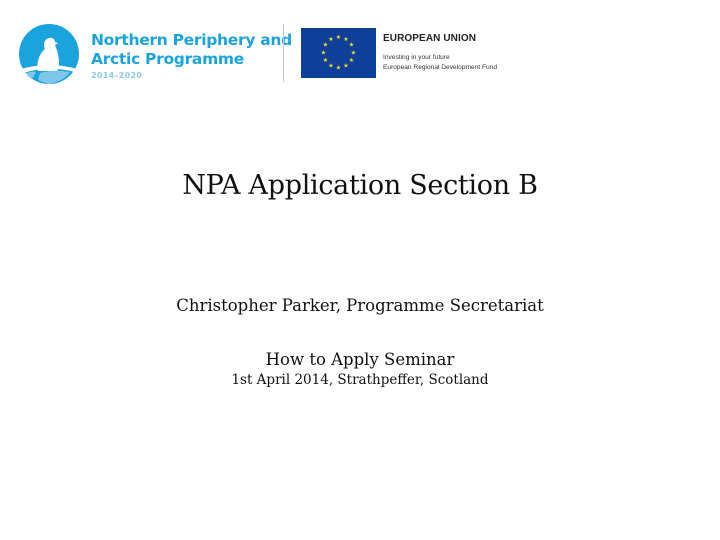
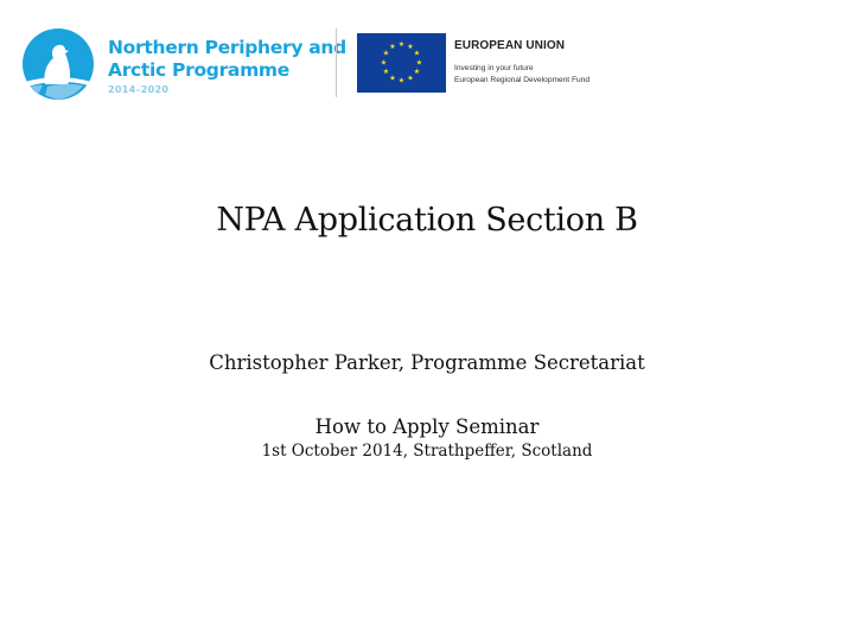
  Northern Periphery and
  Arctic Programme
  2014–2020
  EUROPEAN UNION
  NPA Application Section B
  Christopher Parker, Programme Secretariat
  How to Apply Seminar
- 1st April 2014, Strathpeffer, Scotland
+ 1st October 2014, Strathpeffer, Scotland
